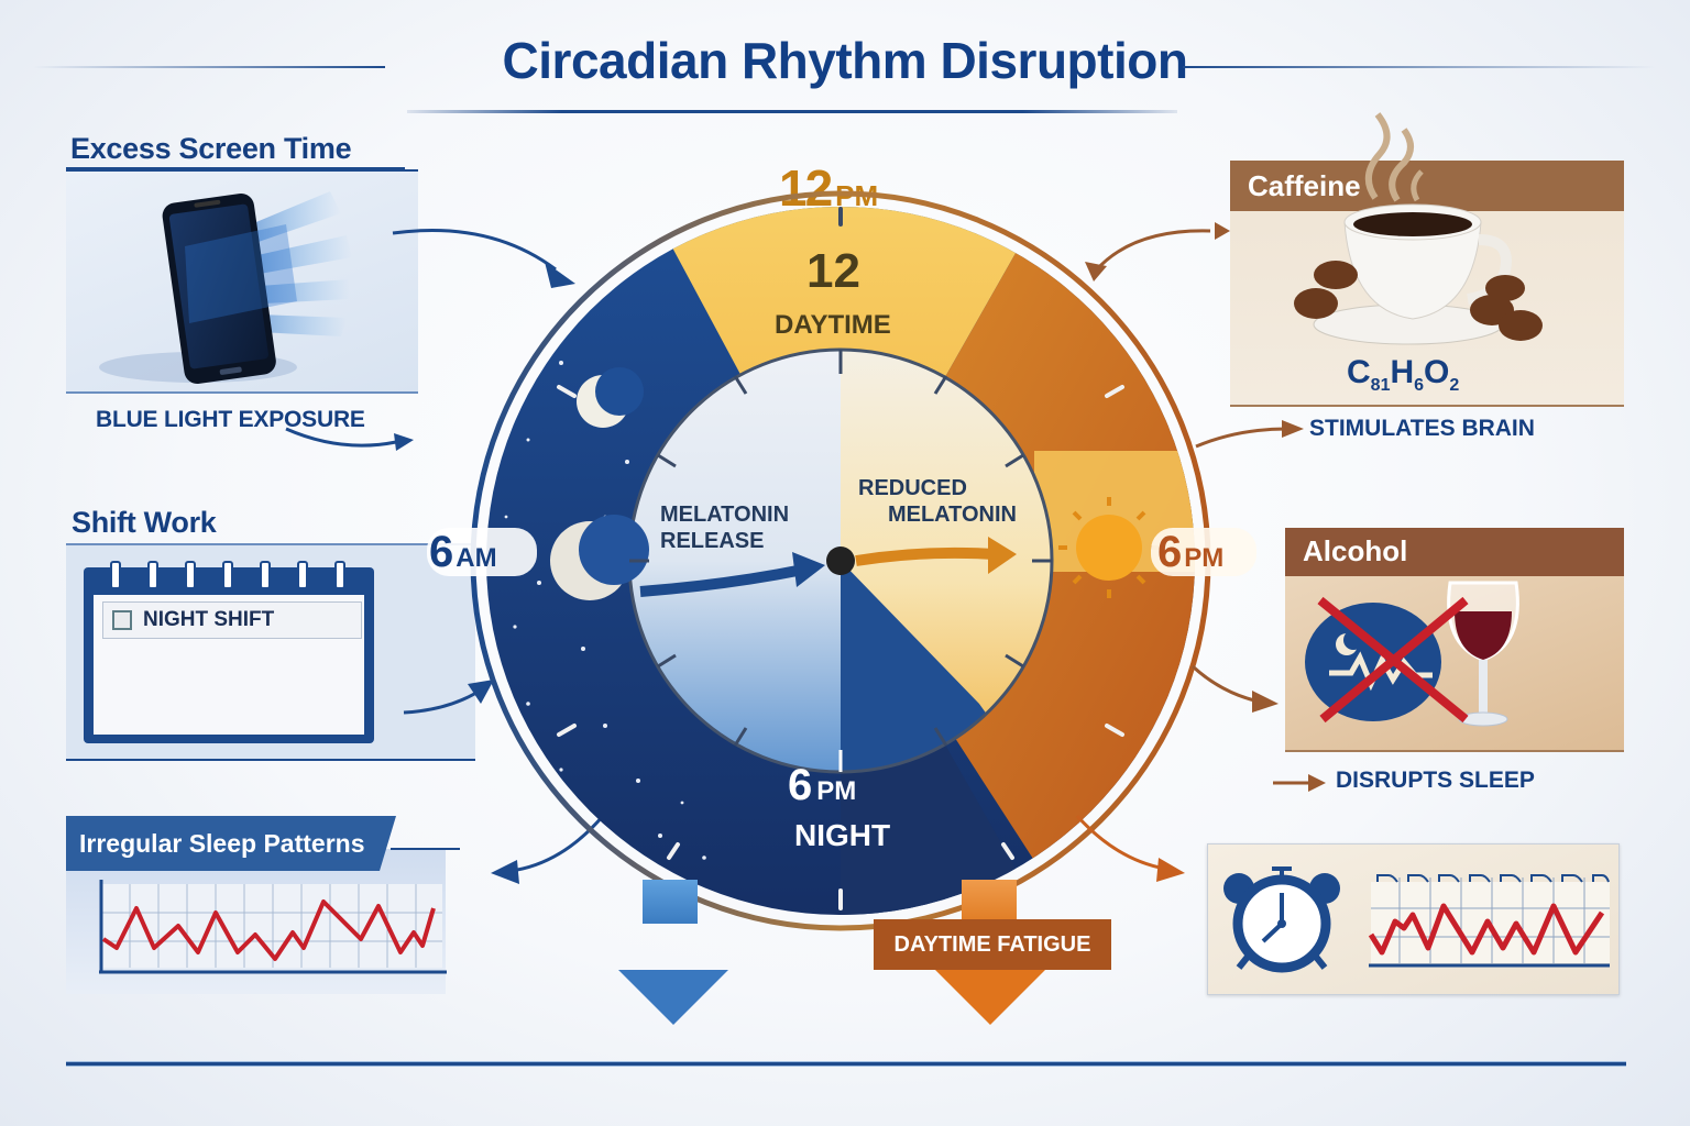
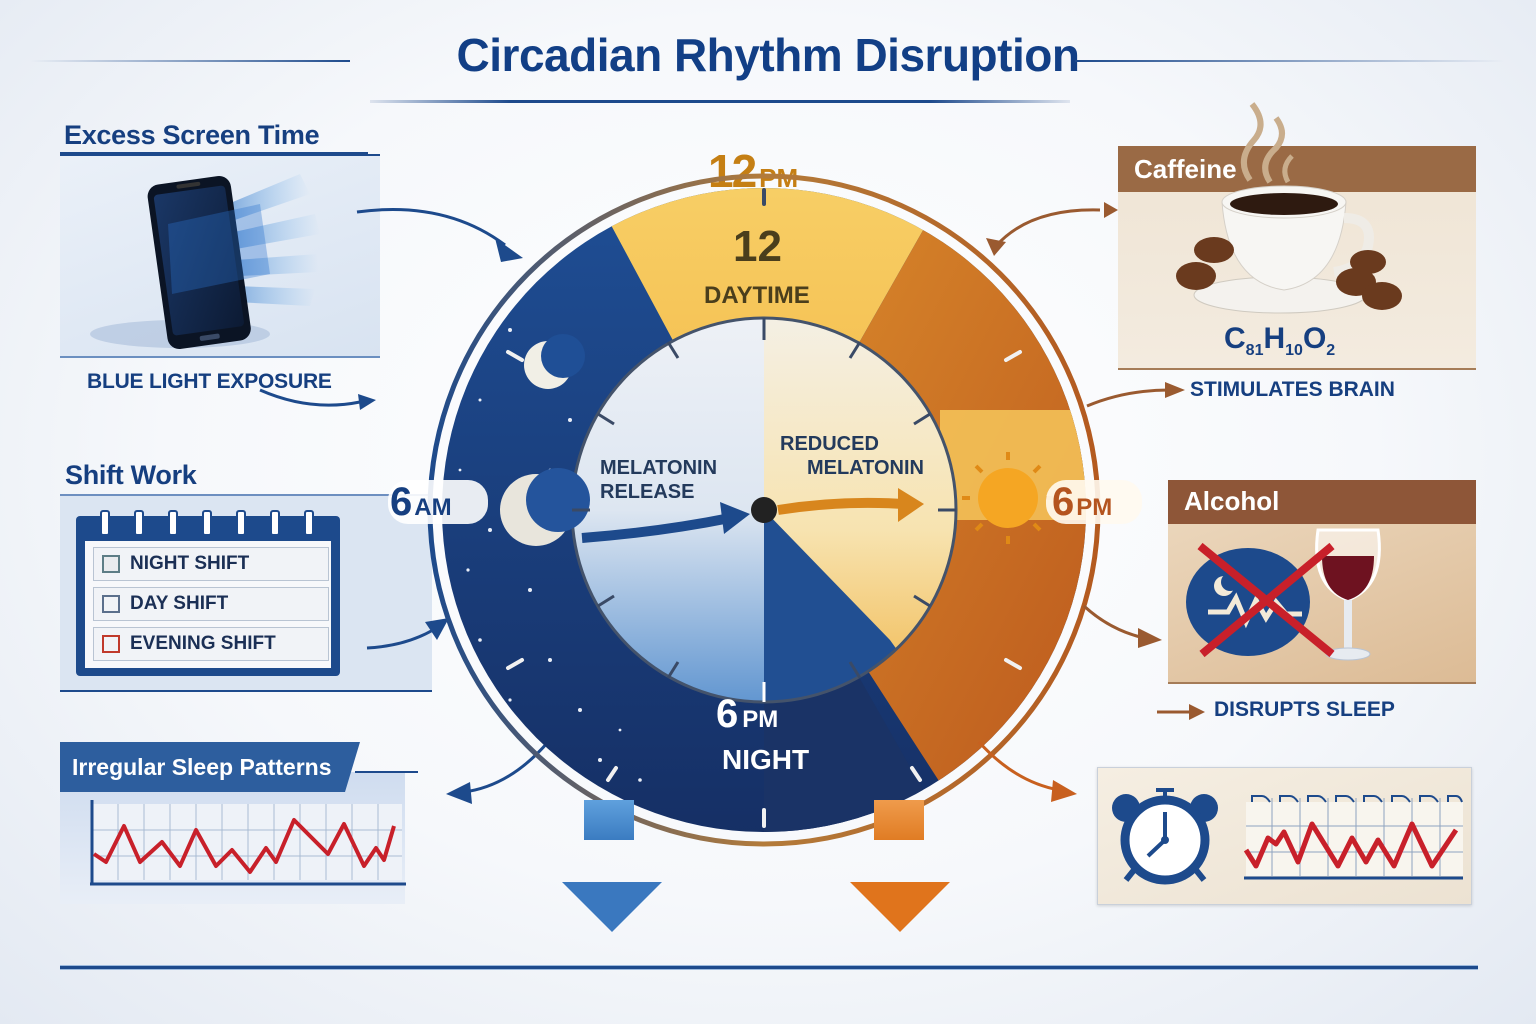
  Circadian Rhythm Disruption
  Excess Screen Time
  BLUE LIGHT EXPOSURE
  Shift Work
  NIGHT SHIFT
+ DAY SHIFT
+ EVENING SHIFT
  Irregular Sleep Patterns
  12
  DAYTIME
  6AM
  6PM
  MELATONIN
  RELEASE
  REDUCED
  MELATONIN
  6 PM
  NIGHT
- DAYTIME FATIGUE
  Caffeine
- C81H6O2
+ C81H10O2
  STIMULATES BRAIN
  Alcohol
  DISRUPTS SLEEP
